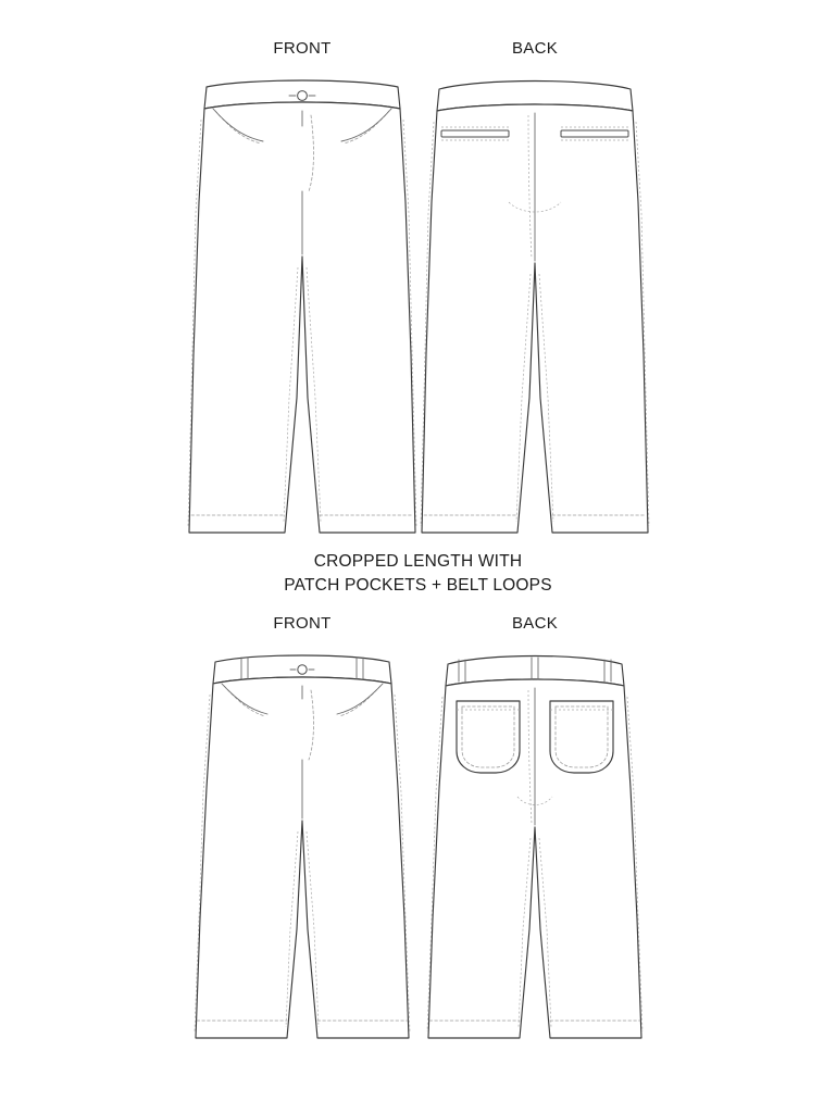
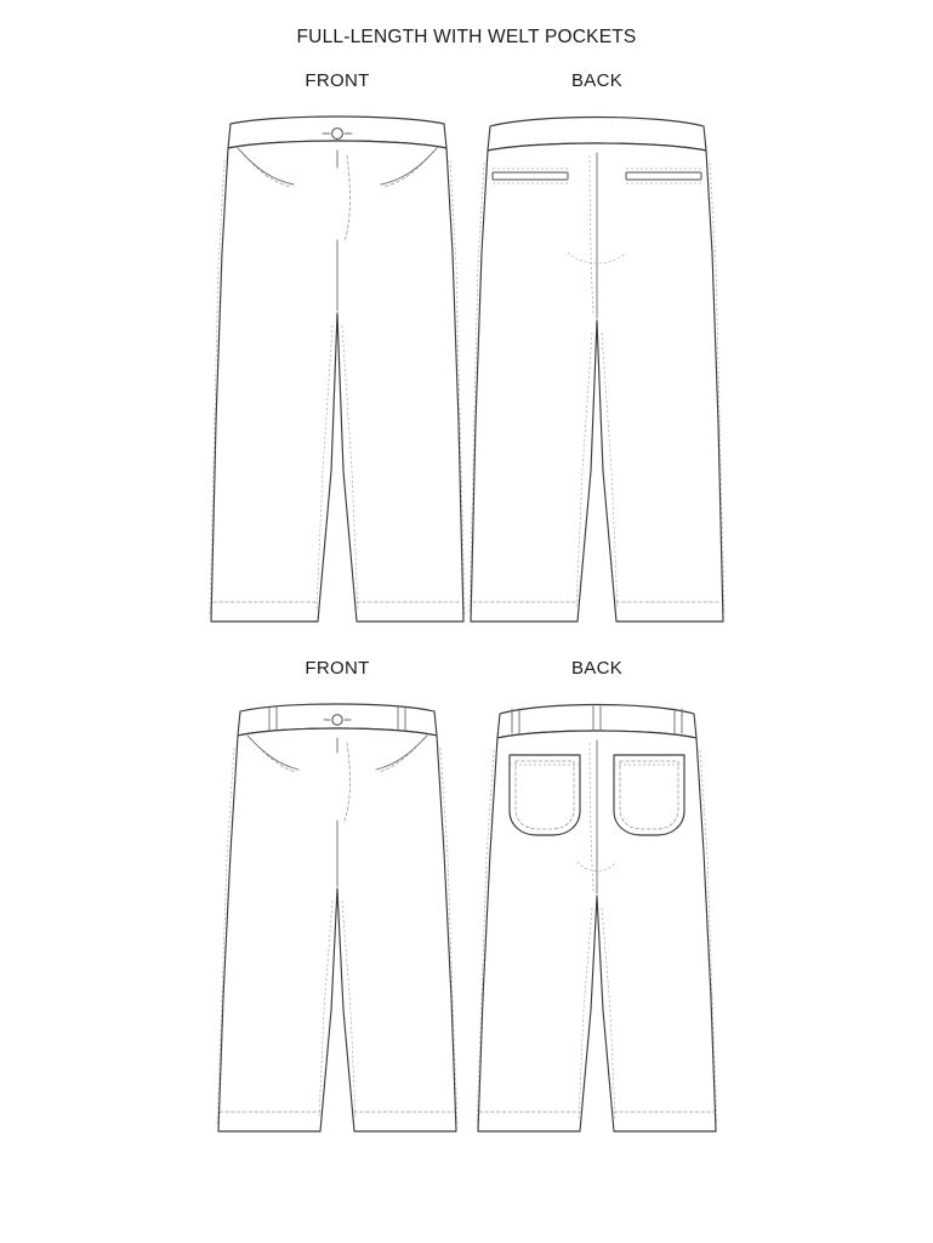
+ FULL-LENGTH WITH WELT POCKETS
  FRONT
  BACK
- CROPPED LENGTH WITH
- PATCH POCKETS + BELT LOOPS
  FRONT
  BACK
